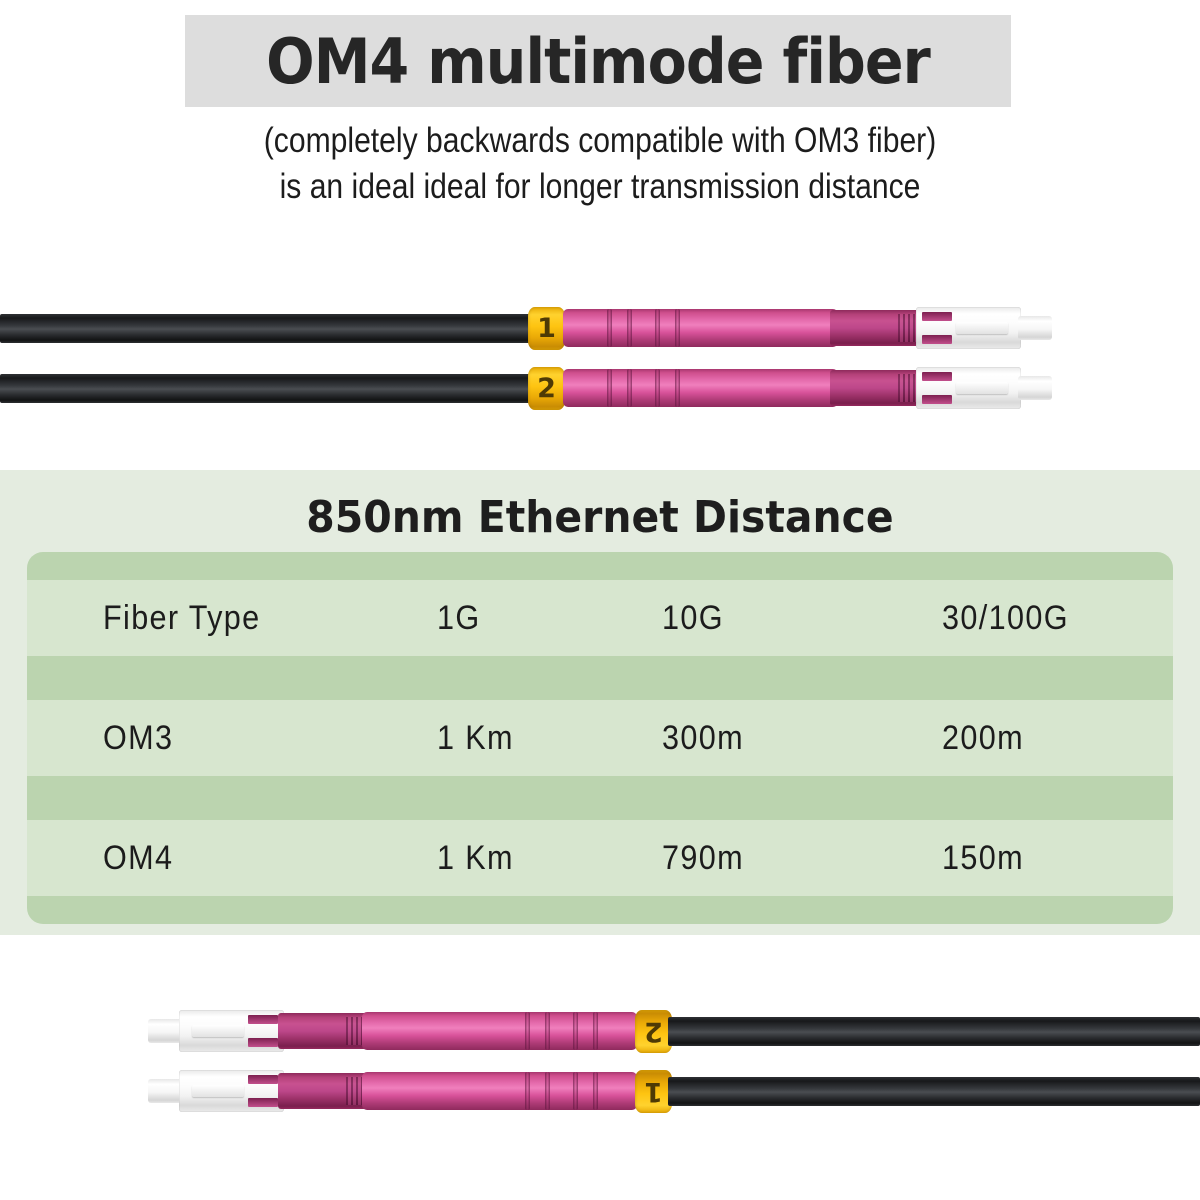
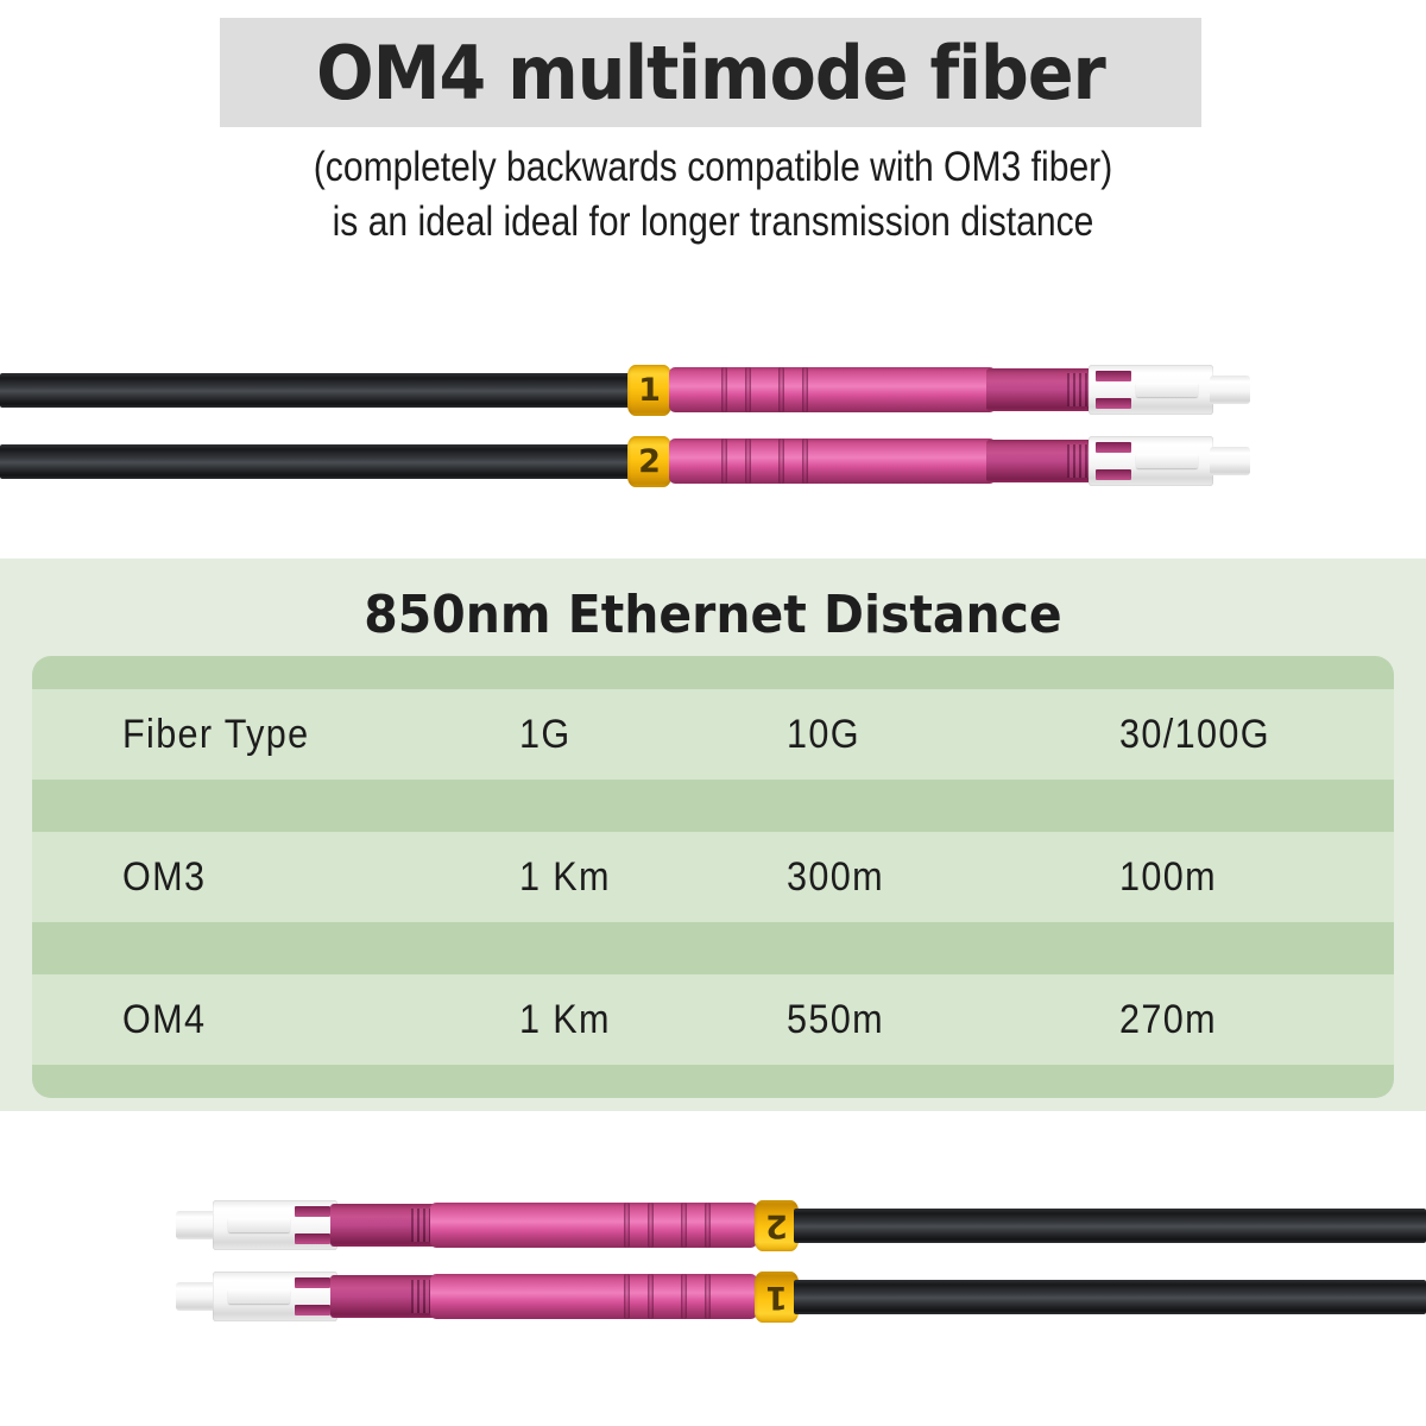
  OM4 multimode fiber
  (completely backwards compatible with OM3 fiber)
  is an ideal ideal for longer transmission distance
  1
  2
  850nm Ethernet Distance
  Fiber Type
  1G
  10G
  30/100G
  OM3
  1 Km
  300m
- 200m
+ 100m
  OM4
  1 Km
- 790m
+ 550m
- 150m
+ 270m
